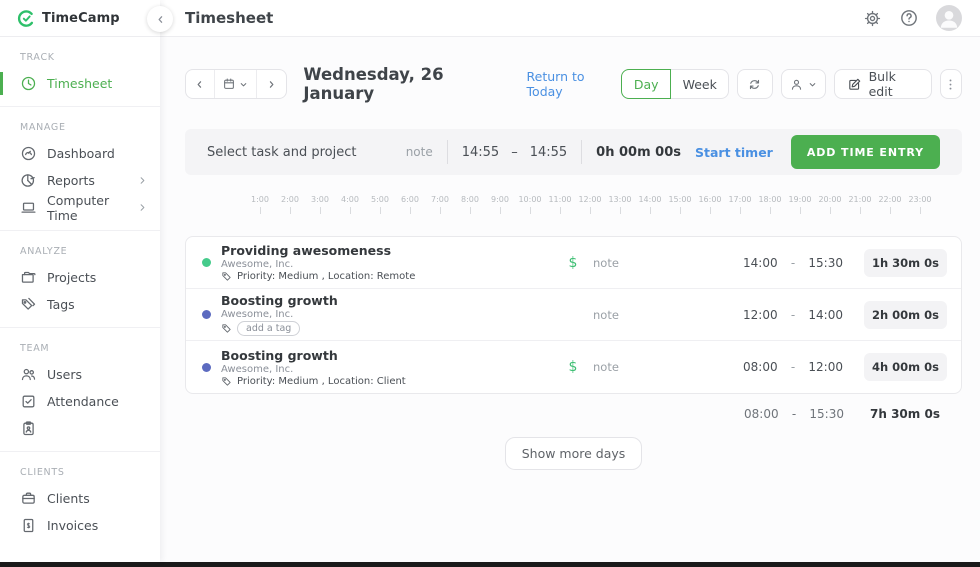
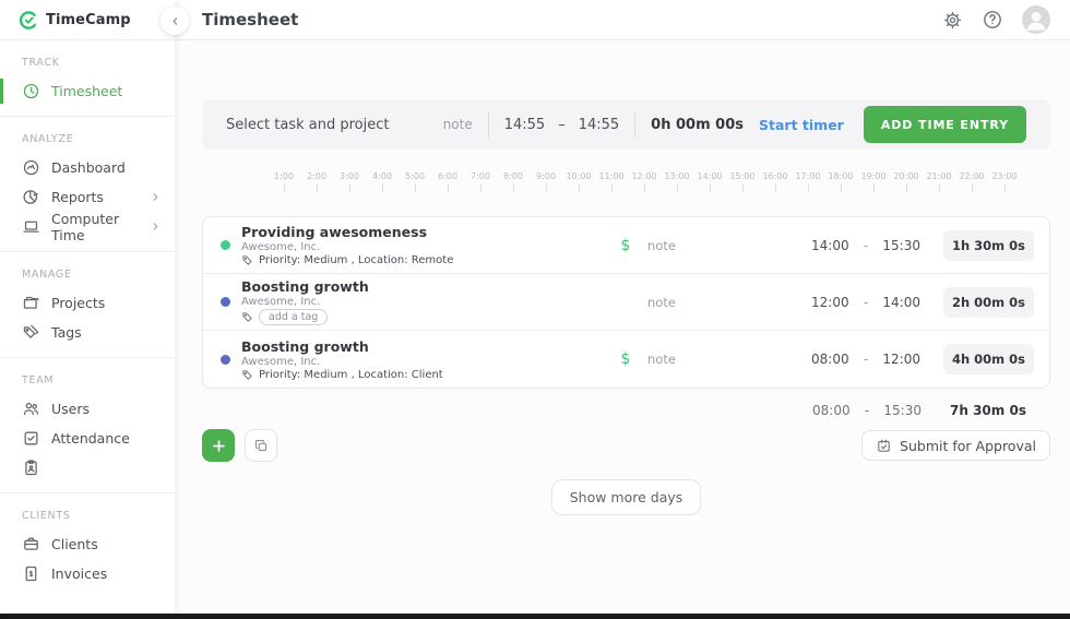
  TimeCamp
  TRACK
  Timesheet
- MANAGE
+ ANALYZE
  Dashboard
  Reports
  Computer Time
- ANALYZE
+ MANAGE
  Projects
  Tags
  TEAM
  Users
  Attendance
  CLIENTS
  Clients
  Invoices
  Timesheet
- Wednesday, 26 January
- Return to Today
- Day
- Week
- Bulk edit
  Select task and project
  note
  14:55
  –
  14:55
  0h 00m 00s
  Start timer
  ADD TIME ENTRY
  1:00
  2:00
  3:00
  4:00
  5:00
  6:00
  7:00
  8:00
  9:00
  10:00
  11:00
  12:00
  13:00
  14:00
  15:00
  16:00
  17:00
  18:00
  19:00
  20:00
  21:00
  22:00
  23:00
  Providing awesomeness
  Awesome, Inc.
  Priority: Medium , Location: Remote
  $
  note
  14:00
  -
  15:30
  1h 30m 0s
  Boosting growth
  Awesome, Inc.
  add a tag
  note
  12:00
  -
  14:00
  2h 00m 0s
  Boosting growth
  Awesome, Inc.
  Priority: Medium , Location: Client
  $
  note
  08:00
  -
  12:00
  4h 00m 0s
  08:00
  -
  15:30
  7h 30m 0s
+ Submit for Approval
  Show more days
